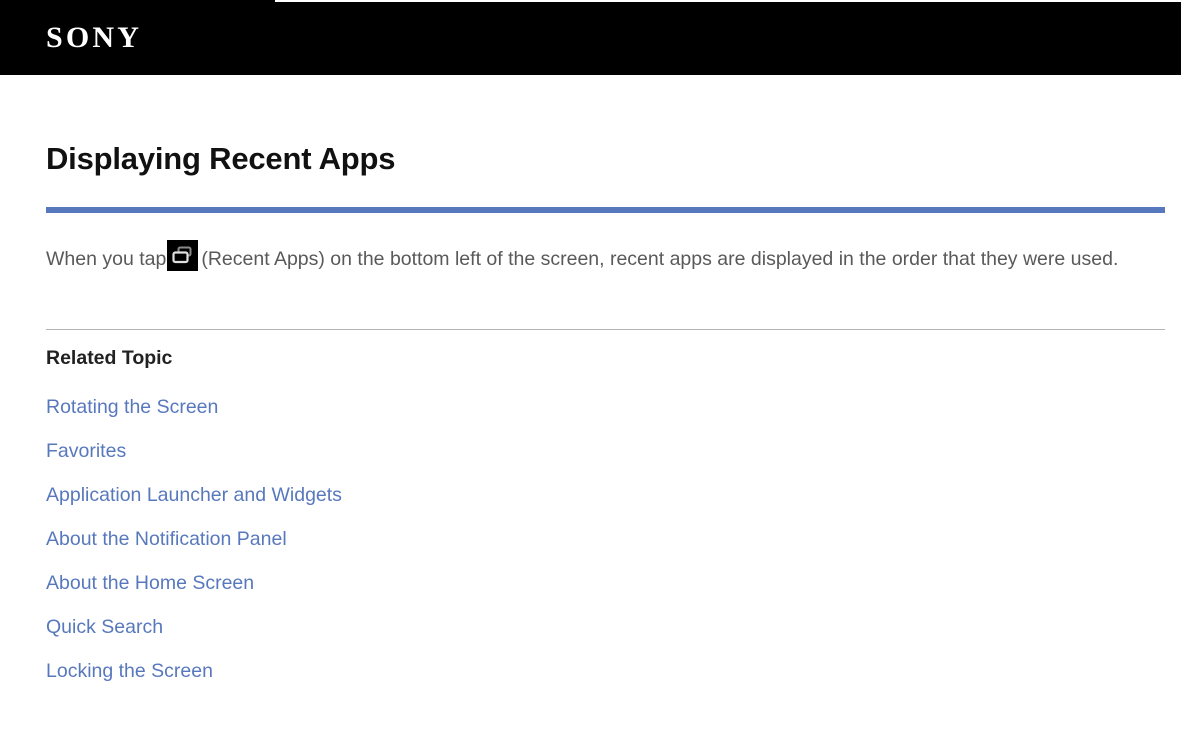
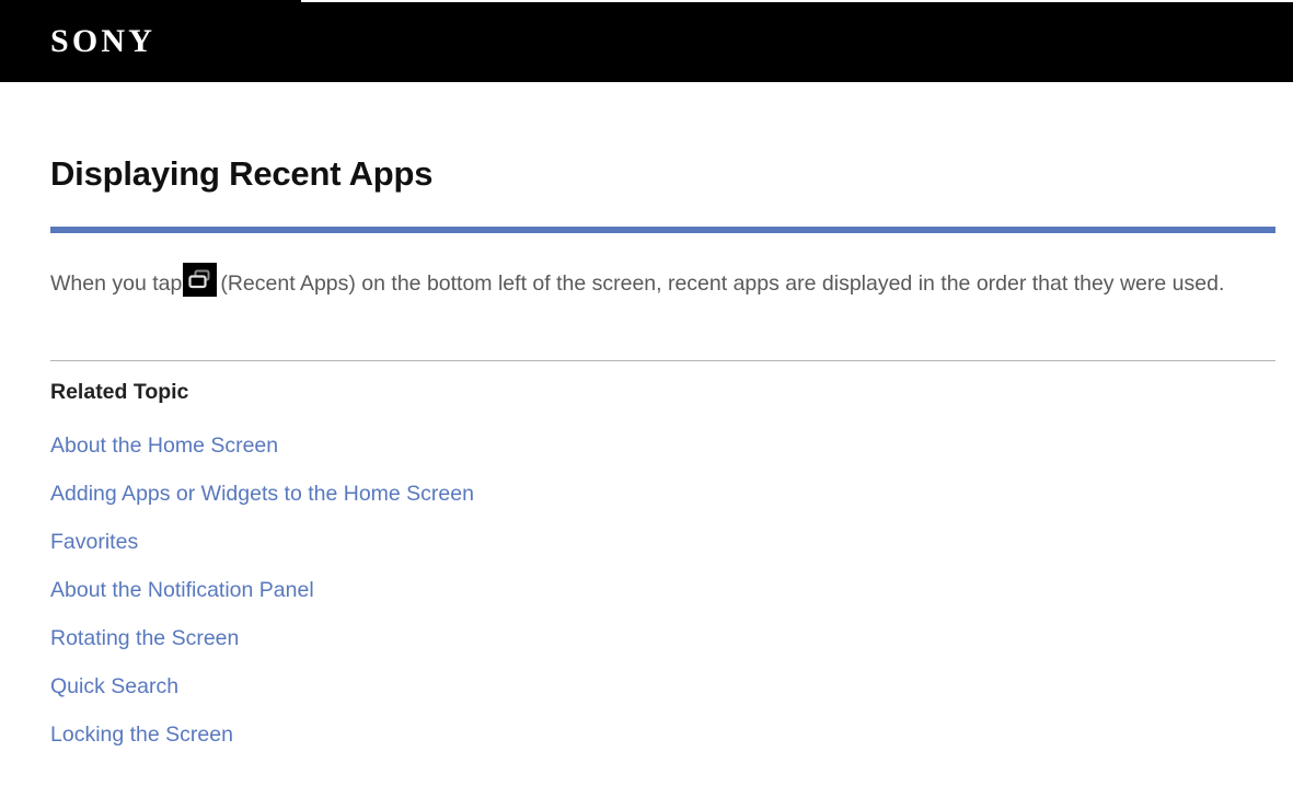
  SONY
  Displaying Recent Apps
  When you tap (Recent Apps) on the bottom left of the screen, recent apps are displayed in the order that they were used.
  Related Topic
- Rotating the Screen
+ About the Home Screen
+ Adding Apps or Widgets to the Home Screen
  Favorites
- Application Launcher and Widgets
  About the Notification Panel
- About the Home Screen
+ Rotating the Screen
  Quick Search
  Locking the Screen
